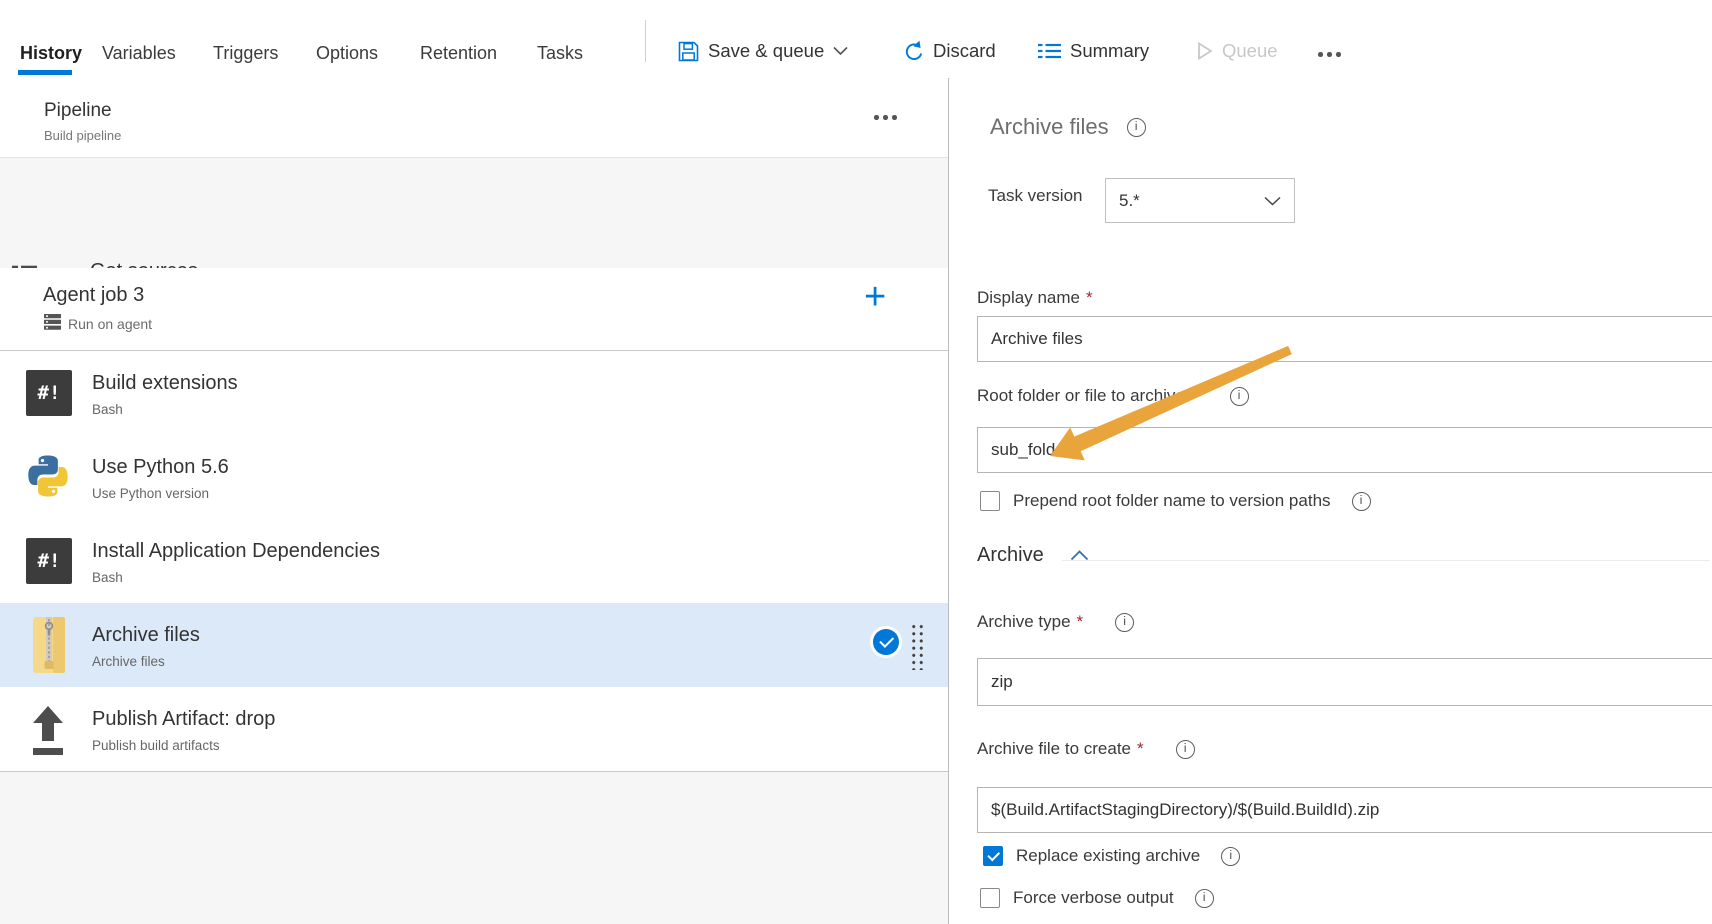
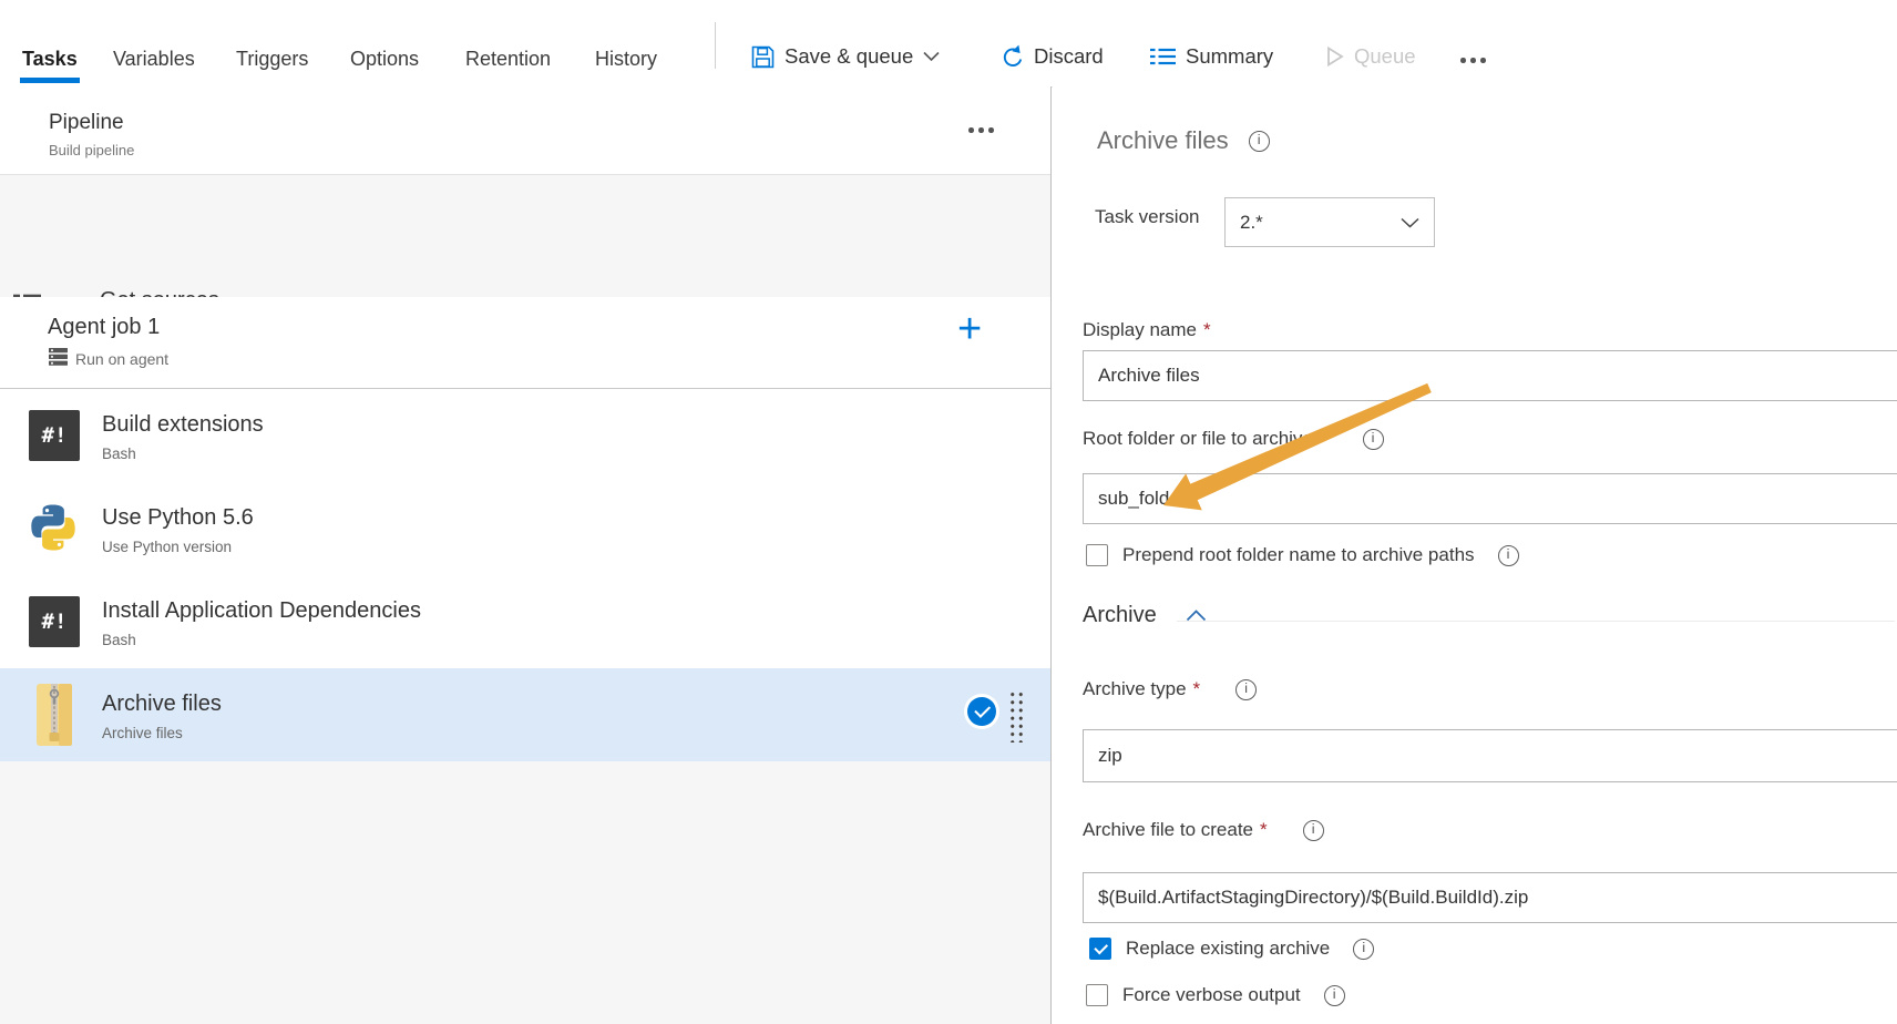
- History
+ Tasks
  Variables
  Triggers
  Options
  Retention
- Tasks
+ History
  Save & queue
  Discard
  Summary
  Queue
  Pipeline
  Build pipeline
- Agent job 3
+ Agent job 1
  Run on agent
  +
  Build extensions
  Bash
  Use Python 5.6
  Use Python version
  Install Application Dependencies
  Bash
  Archive files
  Archive files
- Publish Artifact: drop
- Publish build artifacts
  Archive files
  Task version
- 5.*
+ 2.*
  Display name
  *
  Archive files
  Root folder or file to archiv
  sub_fold
- Prepend root folder name to version paths
+ Prepend root folder name to archive paths
  Archive
  Archive type
  *
  zip
  Archive file to create
  *
  $(Build.ArtifactStagingDirectory)/$(Build.BuildId).zip
  Replace existing archive
  Force verbose output
